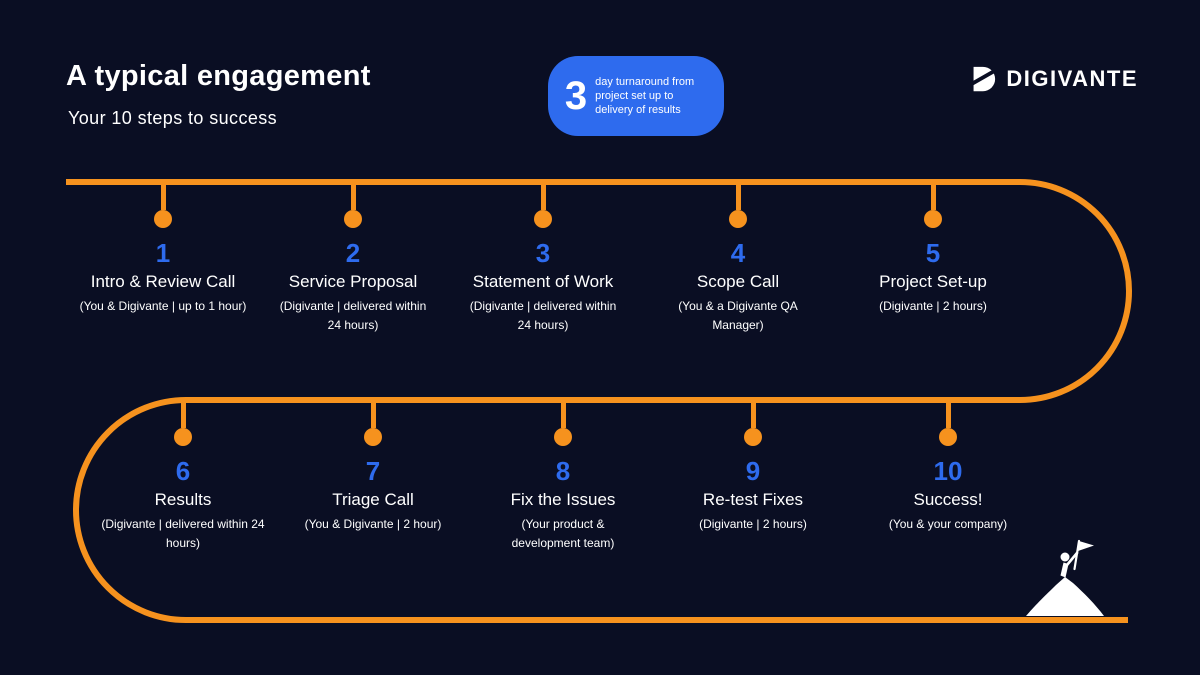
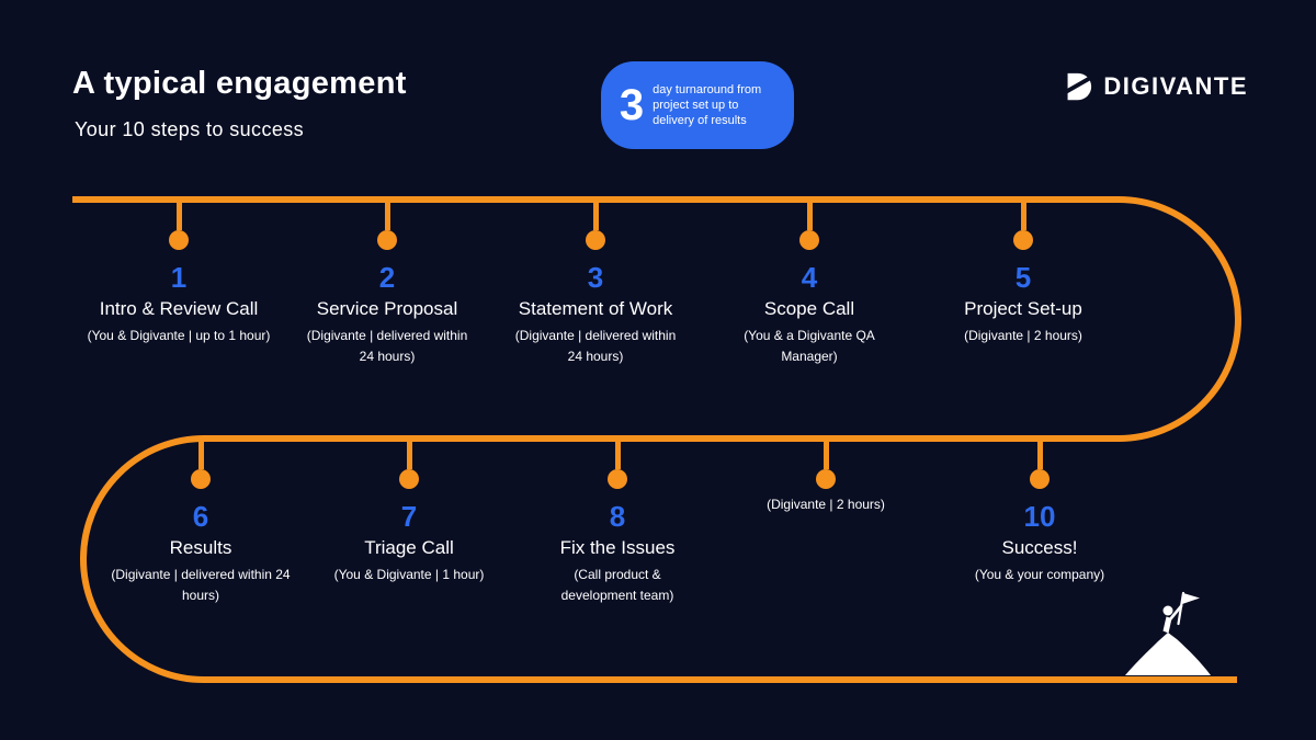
  A typical engagement
  Your 10 steps to success
  3
  day turnaround from project set up to delivery of results
  DIGIVANTE
  1
  Intro & Review Call
  (You & Digivante | up to 1 hour)
  2
  Service Proposal
  (Digivante | delivered within 24 hours)
  3
  Statement of Work
  (Digivante | delivered within 24 hours)
  4
  Scope Call
  (You & a Digivante QA Manager)
  5
  Project Set-up
  (Digivante | 2 hours)
  6
  Results
  (Digivante | delivered within 24 hours)
  7
  Triage Call
- (You & Digivante | 2 hour)
+ (You & Digivante | 1 hour)
  8
  Fix the Issues
- (Your product & development team)
+ (Call product & development team)
- 9
- Re-test Fixes
  (Digivante | 2 hours)
  10
  Success!
  (You & your company)
